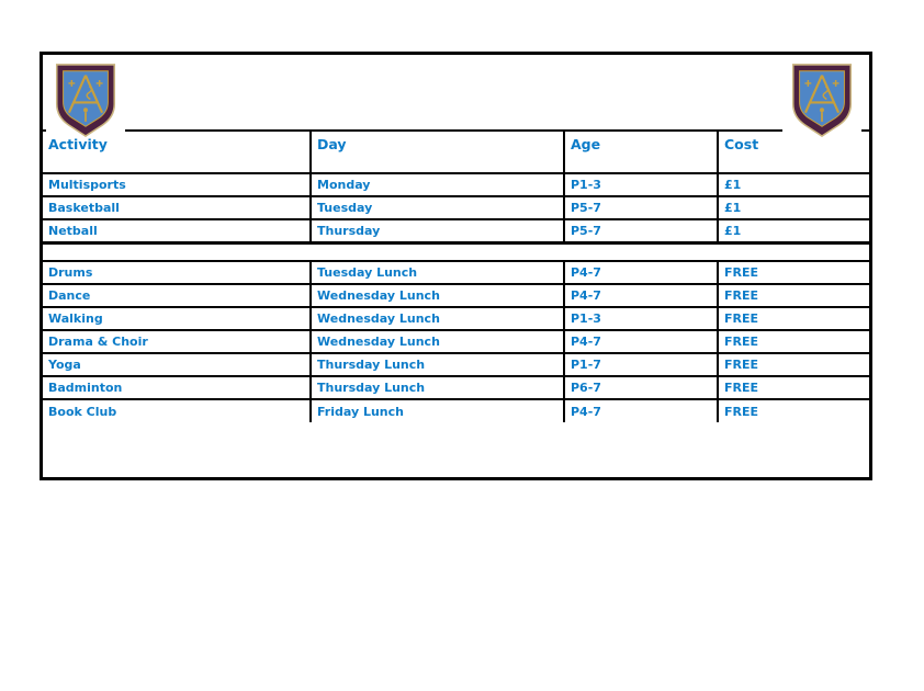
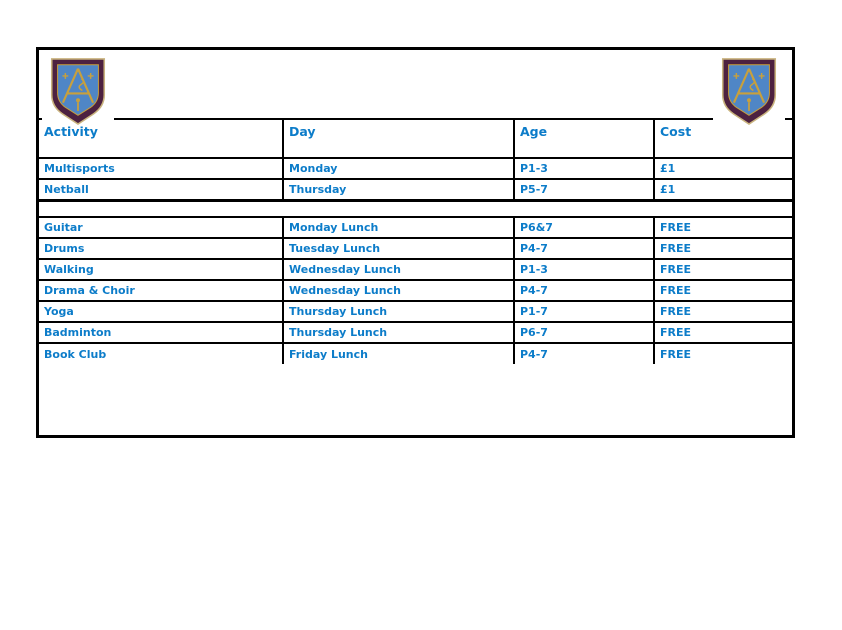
  Activity	Day	Age	Cost
  Multisports	Monday	P1-3	£1
- Basketball	Tuesday	P5-7	£1
  Netball	Thursday	P5-7	£1
+ Guitar	Monday Lunch	P6&7	FREE
  Drums	Tuesday Lunch	P4-7	FREE
- Dance	Wednesday Lunch	P4-7	FREE
  Walking	Wednesday Lunch	P1-3	FREE
  Drama & Choir	Wednesday Lunch	P4-7	FREE
  Yoga	Thursday Lunch	P1-7	FREE
  Badminton	Thursday Lunch	P6-7	FREE
  Book Club	Friday Lunch	P4-7	FREE
